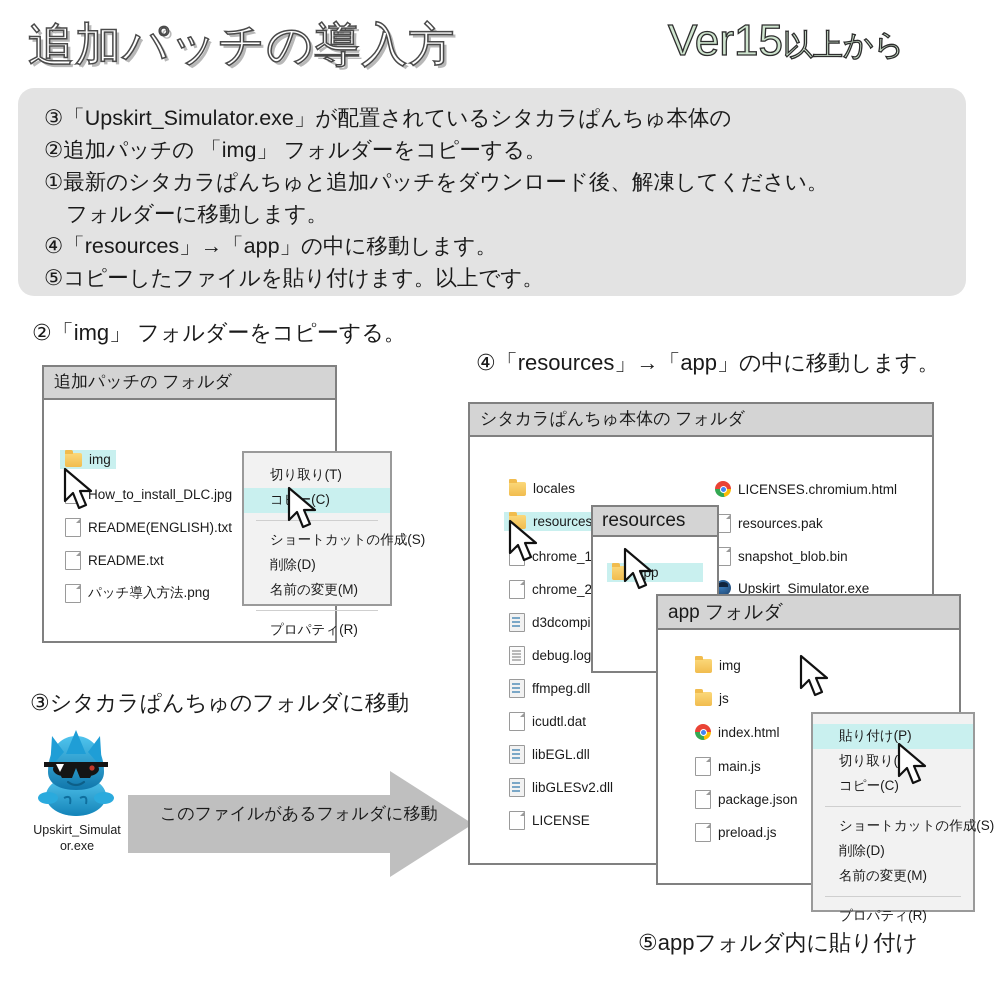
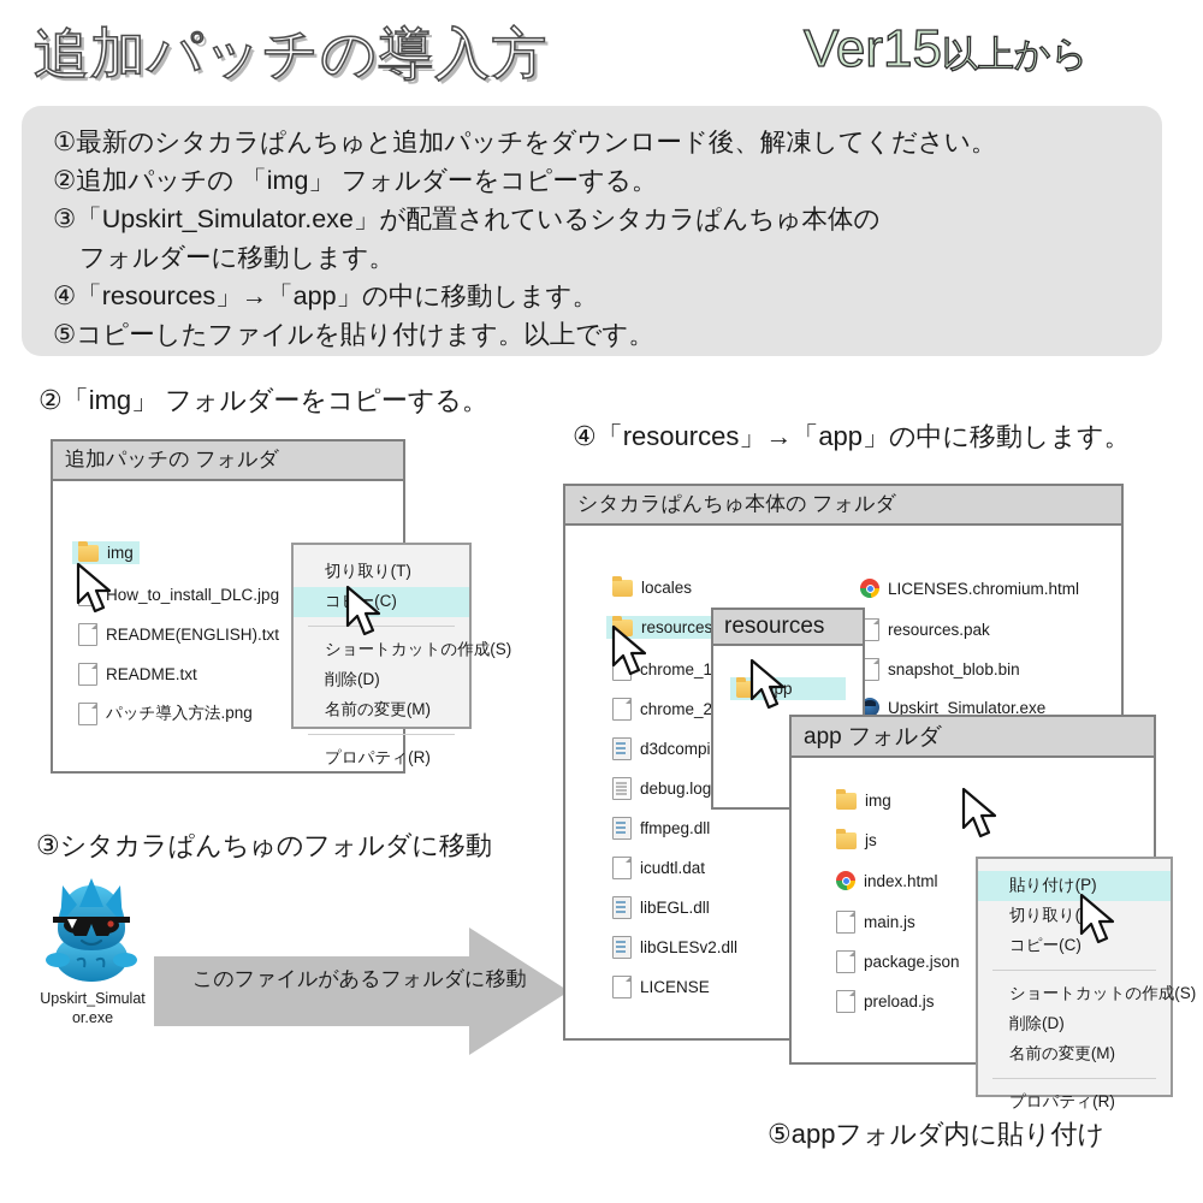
  追加パッチの導入方
  Ver15以上から
- ③「Upskirt_Simulator.exe」が配置されているシタカラぱんちゅ本体の
+ ①最新のシタカラぱんちゅと追加パッチをダウンロード後、解凍してください。
  ②追加パッチの 「img」 フォルダーをコピーする。
- ①最新のシタカラぱんちゅと追加パッチをダウンロード後、解凍してください。
+ ③「Upskirt_Simulator.exe」が配置されているシタカラぱんちゅ本体の
  フォルダーに移動します。
  ④「resources」→「app」の中に移動します。
  ⑤コピーしたファイルを貼り付けます。以上です。
  ②「img」 フォルダーをコピーする。
  ④「resources」→「app」の中に移動します。
  ③シタカラぱんちゅのフォルダに移動
  ⑤appフォルダ内に貼り付け
  追加パッチの フォルダ
  img
  How_to_install_DLC.jpg
  README(ENGLISH).txt
  README.txt
  パッチ導入方法.png
  切り取り(T)
  コー(C)
  ショートカットの作成(S)
  削除(D)
  名前の変更(M)
  プロパティ(R)
  Upskirt_Simulat
  or.exe
  このファイルがあるフォルダに移動
  シタカラぱんちゅ本体の フォルダ
  locales
  resources
  debug.log
  ffmpeg.dll
  icudtl.dat
  libEGL.dll
  libGLESv2.dll
  LICENSE
  LICENSES.chromium.html
  resources.pak
  snapshot_blob.bin
  Upskirt_Simulator.exe
  resources
  app フォルダ
  img
  js
  index.html
  main.js
  package.json
  preload.js
  貼り付け(P)
  切り取り(
  コピー(C)
  ショートカットの作成(S)
  削除(D)
  名前の変更(M)
  プロパティ(R)
